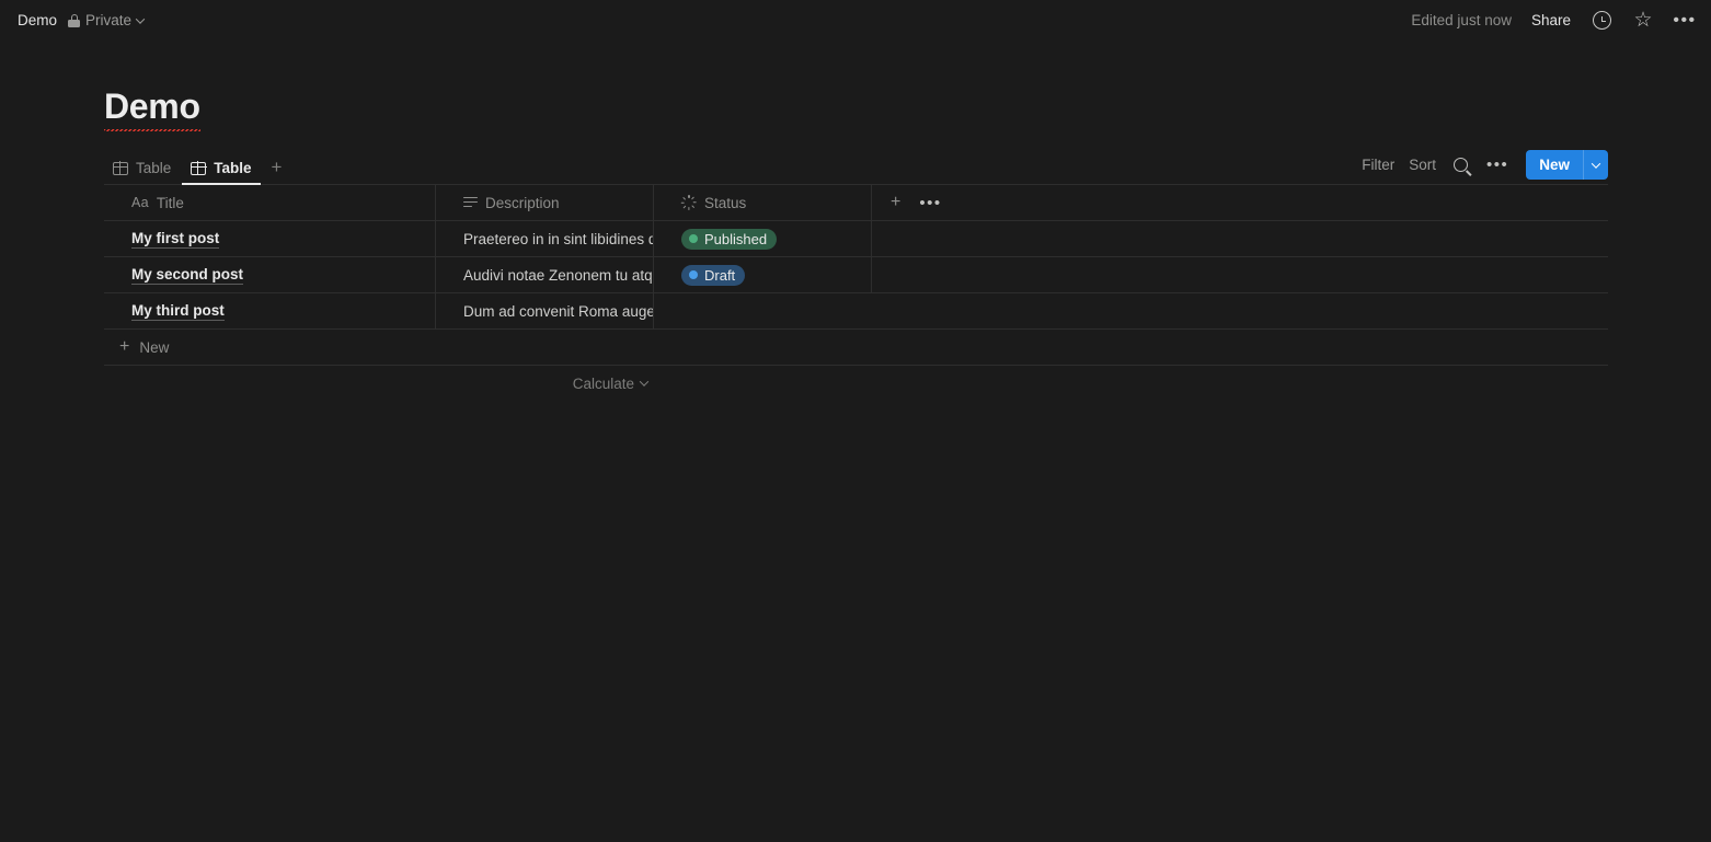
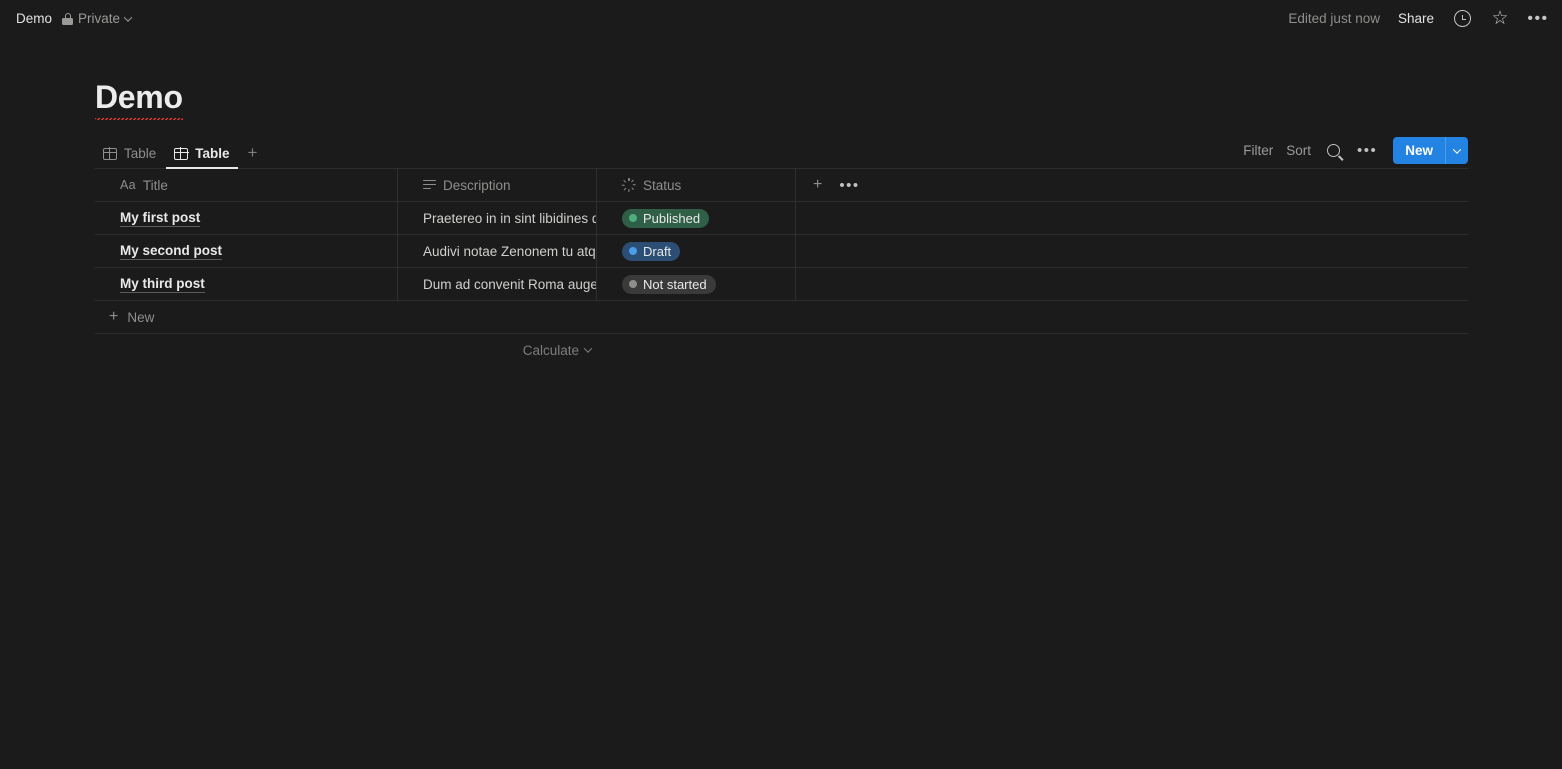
  Demo
  Private
  Edited just now
  Share
  ☆
  •••
  Demo
  Table
  Table
  +
  Filter
  Sort
  •••
  New
  Aa
  Title
  Description
  Status
  +
  •••
  My first post
  Praetereo in in sint libidines q
  Published
  My second post
  Audivi notae Zenonem tu atq
  Draft
  My third post
  Dum ad convenit Roma auge
+ Not started
  +
  New
  Calculate
